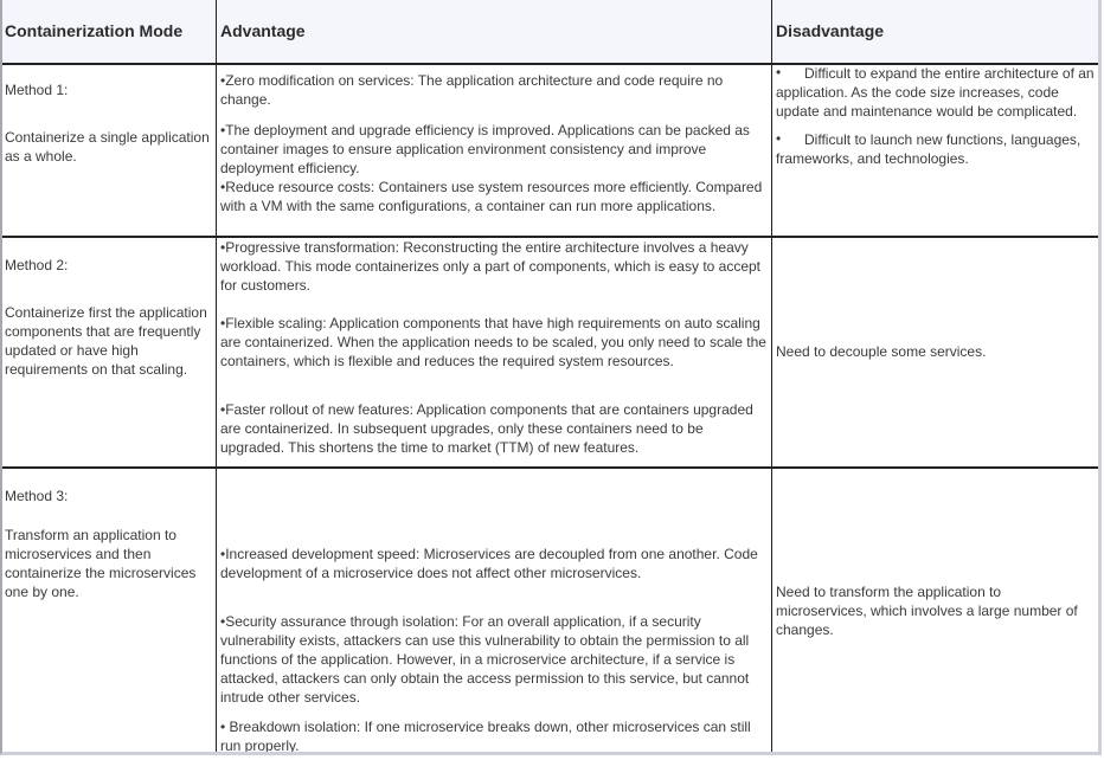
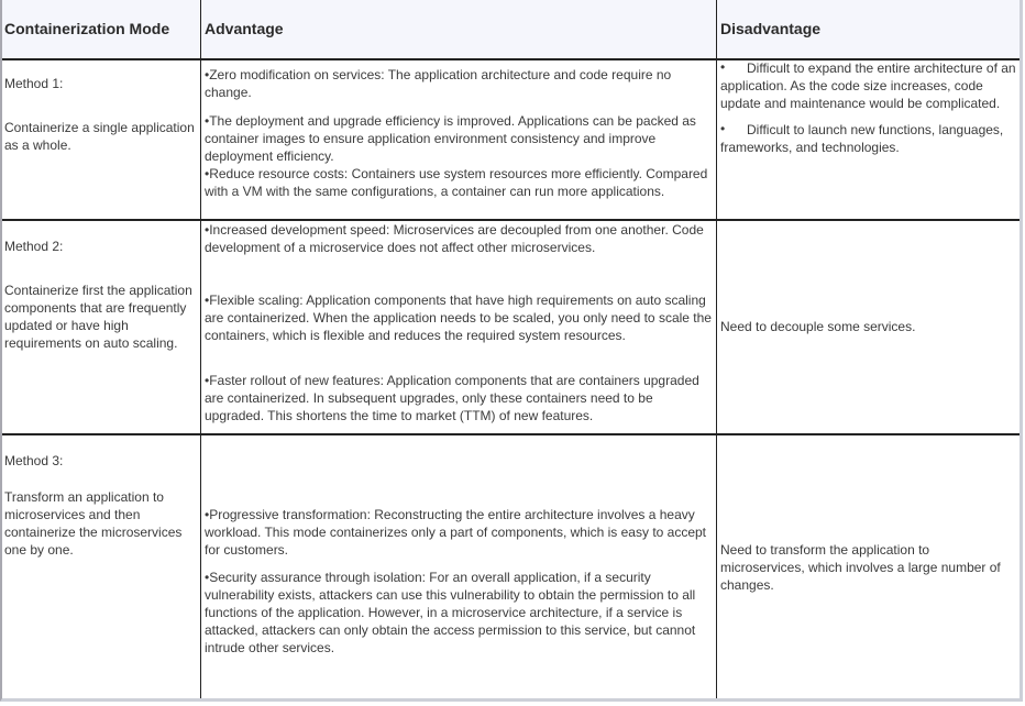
  Containerization Mode
  Advantage
  Disadvantage
  Method 1:
  Containerize a single application as a whole.
  •Zero modification on services: The application architecture and code require no change.
  •The deployment and upgrade efficiency is improved. Applications can be packed as container images to ensure application environment consistency and improve deployment efficiency.
  •Reduce resource costs: Containers use system resources more efficiently. Compared with a VM with the same configurations, a container can run more applications.
  •
  Difficult to expand the entire architecture of an application. As the code size increases, code update and maintenance would be complicated.
  •
  Difficult to launch new functions, languages, frameworks, and technologies.
  Method 2:
- Containerize first the application components that are frequently updated or have high requirements on that scaling.
+ Containerize first the application components that are frequently updated or have high requirements on auto scaling.
- •Progressive transformation: Reconstructing the entire architecture involves a heavy workload. This mode containerizes only a part of components, which is easy to accept for customers.
+ •Increased development speed: Microservices are decoupled from one another. Code development of a microservice does not affect other microservices.
  •Flexible scaling: Application components that have high requirements on auto scaling are containerized. When the application needs to be scaled, you only need to scale the containers, which is flexible and reduces the required system resources.
  •Faster rollout of new features: Application components that are containers upgraded are containerized. In subsequent upgrades, only these containers need to be upgraded. This shortens the time to market (TTM) of new features.
  Need to decouple some services.
  Method 3:
  Transform an application to microservices and then containerize the microservices one by one.
- •Increased development speed: Microservices are decoupled from one another. Code development of a microservice does not affect other microservices.
+ •Progressive transformation: Reconstructing the entire architecture involves a heavy workload. This mode containerizes only a part of components, which is easy to accept for customers.
  •Security assurance through isolation: For an overall application, if a security vulnerability exists, attackers can use this vulnerability to obtain the permission to all functions of the application. However, in a microservice architecture, if a service is attacked, attackers can only obtain the access permission to this service, but cannot intrude other services.
- • Breakdown isolation: If one microservice breaks down, other microservices can still run properly.
  Need to transform the application to microservices, which involves a large number of changes.
